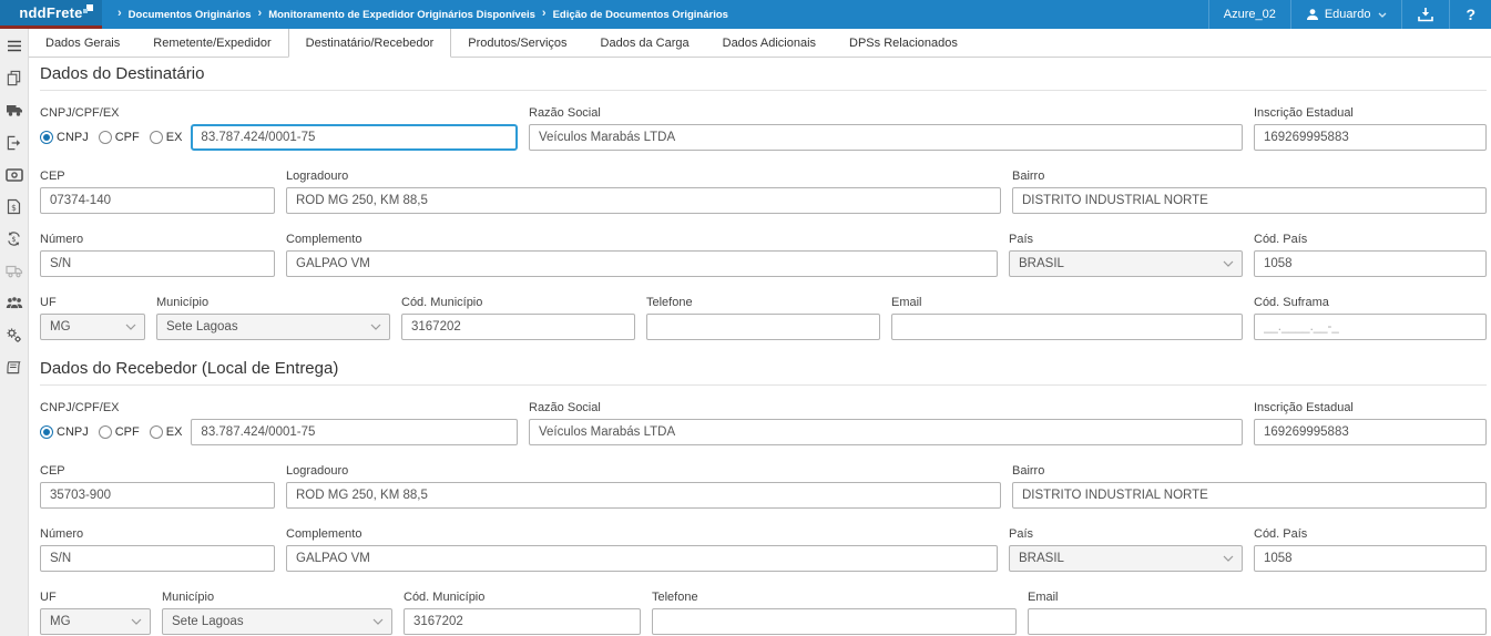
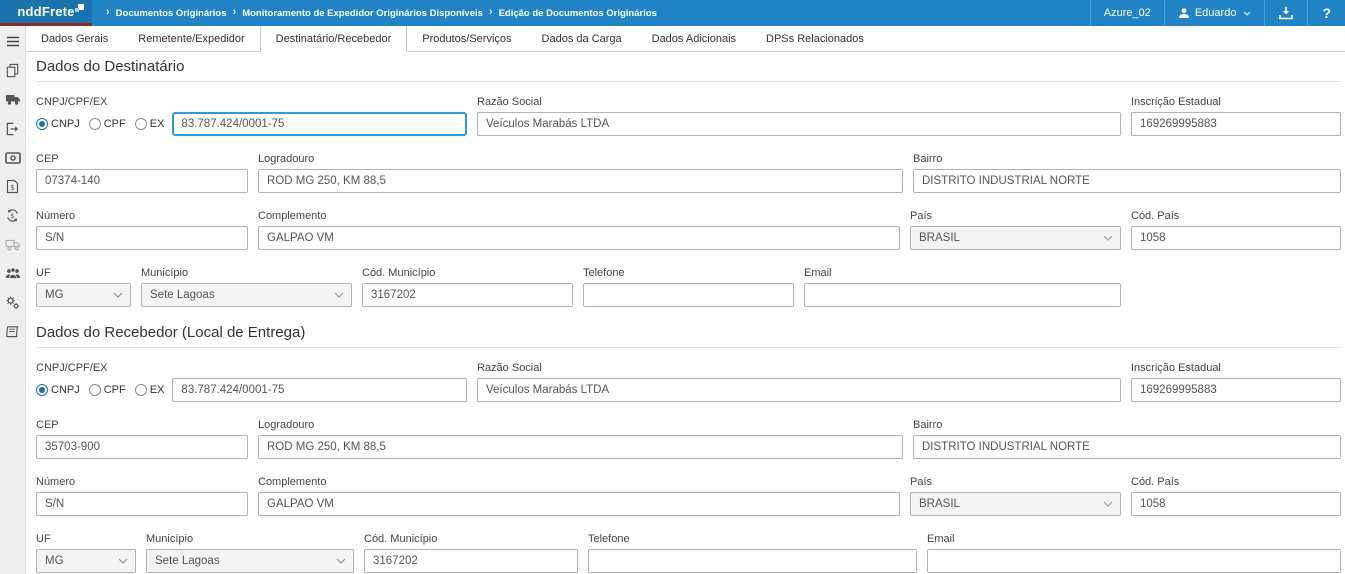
  nddFrete
  ›
  Documentos Originários
  ›
  Monitoramento de Expedidor Originários Disponíveis
  ›
  Edição de Documentos Originários
  Azure_02
  Eduardo
  ?
  $
  $
  Dados Gerais
  Remetente/Expedidor
  Destinatário/Recebedor
  Produtos/Serviços
  Dados da Carga
  Dados Adicionais
  DPSs Relacionados
  Dados do Destinatário
  CNPJ/CPF/EX
  CNPJ
  CPF
  EX
  83.787.424/0001-75
  Razão Social
  Veículos Marabás LTDA
  Inscrição Estadual
  169269995883
  CEP
  07374-140
  Logradouro
  ROD MG 250, KM 88,5
  Bairro
  DISTRITO INDUSTRIAL NORTE
  Número
  S/N
  Complemento
  GALPAO VM
  País
  BRASIL
  Cód. País
  1058
  UF
  MG
  Município
  Sete Lagoas
  Cód. Município
  3167202
  Telefone
  Email
- Cód. Suframa
- __.____.__-_
  Dados do Recebedor (Local de Entrega)
  CNPJ/CPF/EX
  CNPJ
  CPF
  EX
  83.787.424/0001-75
  Razão Social
  Veículos Marabás LTDA
  Inscrição Estadual
  169269995883
  CEP
  35703-900
  Logradouro
  ROD MG 250, KM 88,5
  Bairro
  DISTRITO INDUSTRIAL NORTE
  Número
  S/N
  Complemento
  GALPAO VM
  País
  BRASIL
  Cód. País
  1058
  UF
  MG
  Município
  Sete Lagoas
  Cód. Município
  3167202
  Telefone
  Email
